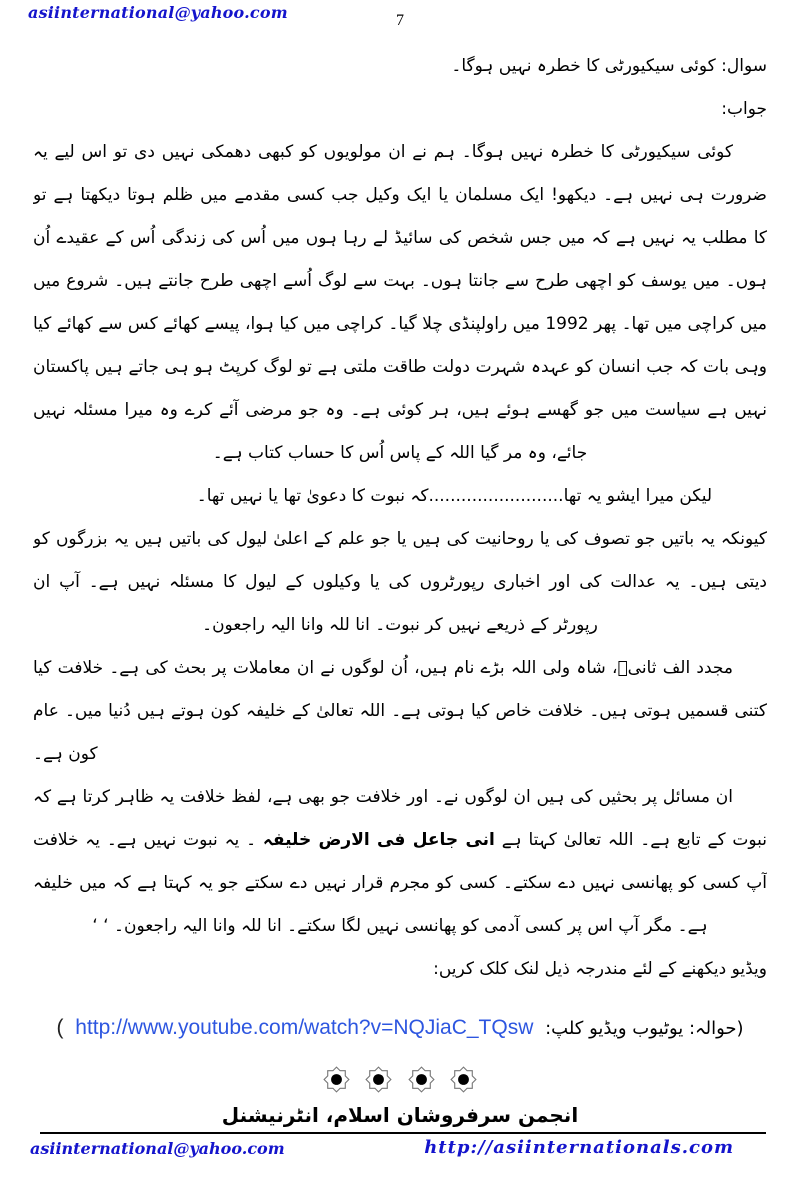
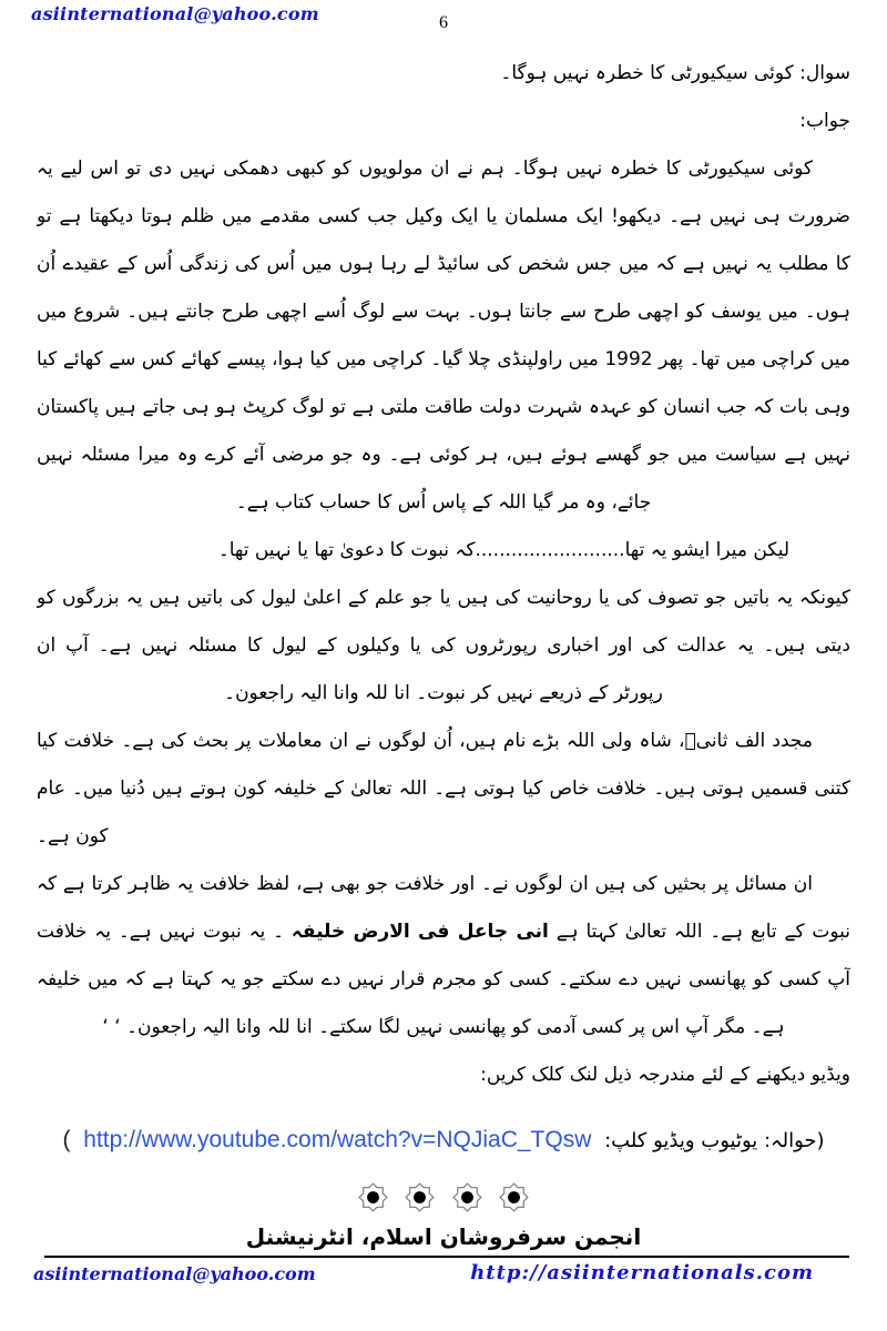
  asiinternational@yahoo.com
- 7
+ 6
  سوال: کوئی سیکیورٹی کا خطرہ نہیں ہوگا۔
  جواب:
  کوئی سیکیورٹی کا خطرہ نہیں ہوگا۔ ہم نے ان مولویوں کو کبھی دھمکی نہیں دی تو اس لیے یہ
  ضرورت ہی نہیں ہے۔ دیکھو! ایک مسلمان یا ایک وکیل جب کسی مقدمے میں ظلم ہوتا دیکھتا ہے تو
  کا مطلب یہ نہیں ہے کہ میں جس شخص کی سائیڈ لے رہا ہوں میں اُس کی زندگی اُس کے عقیدے اُن
  ہوں۔ میں یوسف کو اچھی طرح سے جانتا ہوں۔ بہت سے لوگ اُسے اچھی طرح جانتے ہیں۔ شروع میں
  میں کراچی میں تھا۔ پھر 1992 میں راولپنڈی چلا گیا۔ کراچی میں کیا ہوا، پیسے کھائے کس سے کھائے کیا
  وہی بات کہ جب انسان کو عہدہ شہرت دولت طاقت ملتی ہے تو لوگ کرپٹ ہو ہی جاتے ہیں پاکستان
  نہیں ہے سیاست میں جو گھسے ہوئے ہیں، ہر کوئی ہے۔ وہ جو مرضی آئے کرے وہ میرا مسئلہ نہیں
  جائے، وہ مر گیا اللہ کے پاس اُس کا حساب کتاب ہے۔
  لیکن میرا ایشو یہ تھا.........................کہ نبوت کا دعویٰ تھا یا نہیں تھا۔
  کیونکہ یہ باتیں جو تصوف کی یا روحانیت کی ہیں یا جو علم کے اعلیٰ لیول کی باتیں ہیں یہ بزرگوں کو
  دیتی ہیں۔ یہ عدالت کی اور اخباری رپورٹروں کی یا وکیلوں کے لیول کا مسئلہ نہیں ہے۔ آپ ان
  رپورٹر کے ذریعے نہیں کر نبوت۔ انا للہ وانا الیہ راجعون۔
  مجدد الف ثانیؒ، شاہ ولی اللہ بڑے نام ہیں، اُن لوگوں نے ان معاملات پر بحث کی ہے۔ خلافت کیا
  کتنی قسمیں ہوتی ہیں۔ خلافت خاص کیا ہوتی ہے۔ اللہ تعالیٰ کے خلیفہ کون ہوتے ہیں دُنیا میں۔ عام
  کون ہے۔
  ان مسائل پر بحثیں کی ہیں ان لوگوں نے۔ اور خلافت جو بھی ہے، لفظ خلافت یہ ظاہر کرتا ہے کہ
  نبوت کے تابع ہے۔ اللہ تعالیٰ کہتا ہے انی جاعل فی الارض خلیفہ ۔ یہ نبوت نہیں ہے۔ یہ خلافت
  آپ کسی کو پھانسی نہیں دے سکتے۔ کسی کو مجرم قرار نہیں دے سکتے جو یہ کہتا ہے کہ میں خلیفہ
  ہے۔ مگر آپ اس پر کسی آدمی کو پھانسی نہیں لگا سکتے۔ انا للہ وانا الیہ راجعون۔ ‘ ‘
  ویڈیو دیکھنے کے لئے مندرجہ ذیل لنک کلک کریں:
  (حوالہ: یوٹیوب ویڈیو کلپ: http://www.youtube.com/watch?v=NQJiaC_TQsw )
  انجمن سرفروشان اسلام، انٹرنیشنل
  asiinternational@yahoo.com
  http://asiinternationals.com
